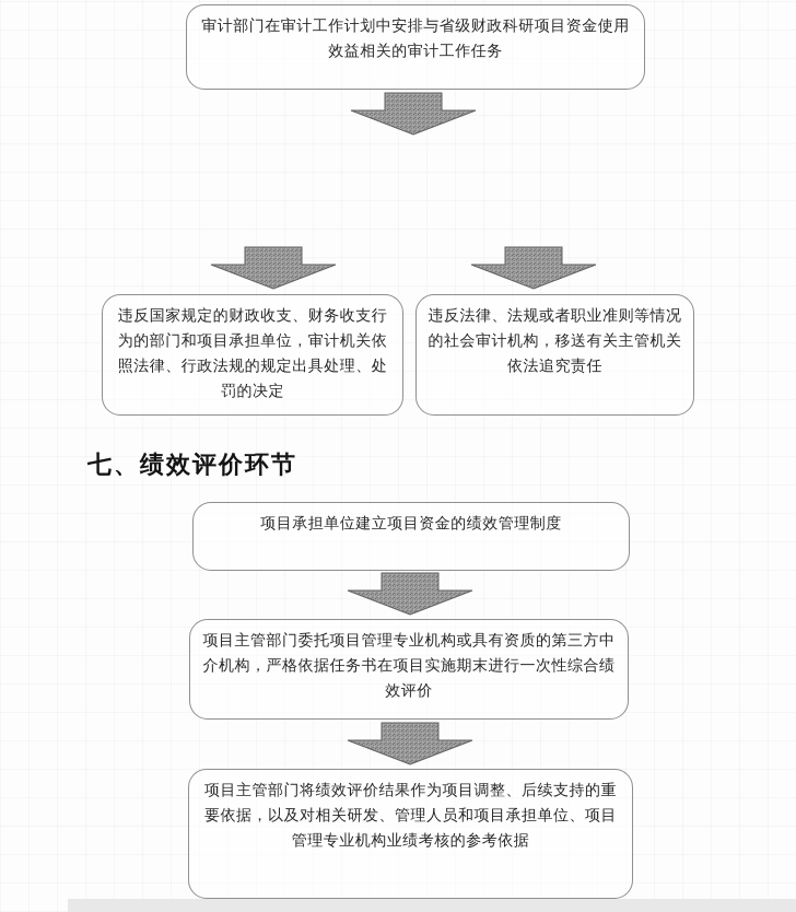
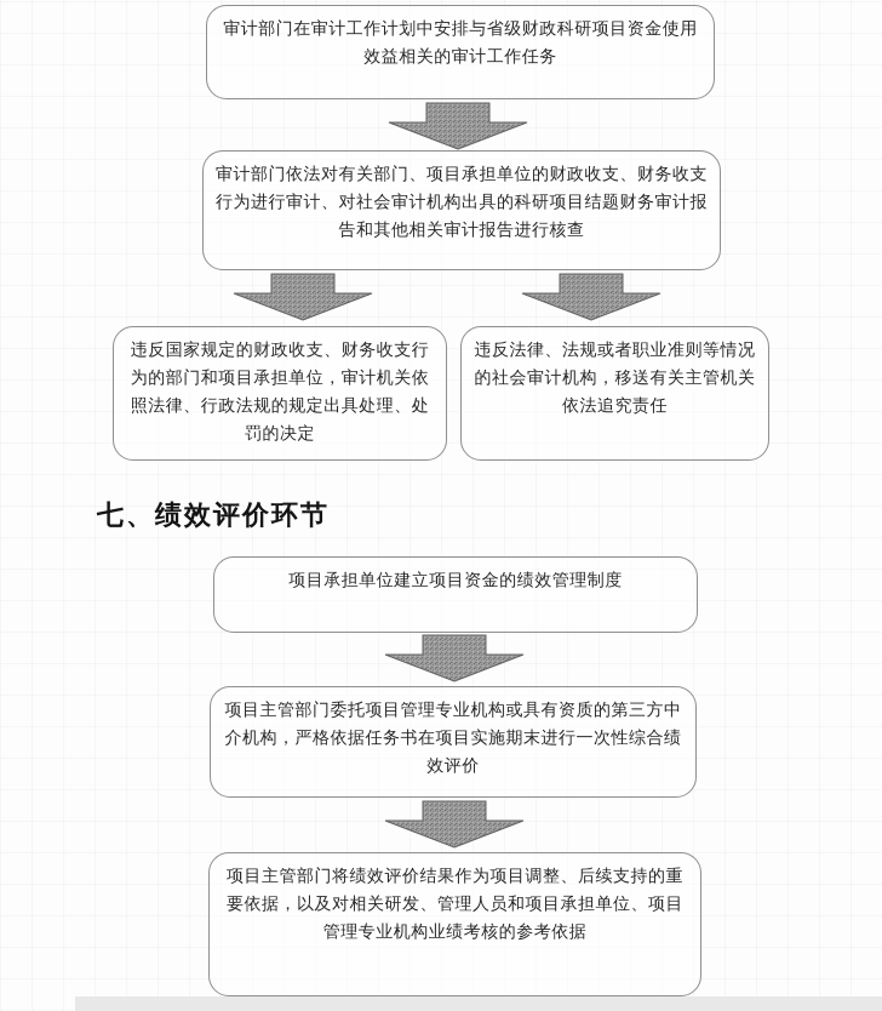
  审计部门在审计工作计划中安排与省级财政科研项目资金使用效益相关的审计工作任务
+ 审计部门依法对有关部门、项目承担单位的财政收支、财务收支行为进行审计、对社会审计机构出具的科研项目结题财务审计报告和其他相关审计报告进行核查
  违反国家规定的财政收支、财务收支行为的部门和项目承担单位，审计机关依照法律、行政法规的规定出具处理、处罚的决定
  违反法律、法规或者职业准则等情况的社会审计机构，移送有关主管机关依法追究责任
  七、绩效评价环节
  项目承担单位建立项目资金的绩效管理制度
  项目主管部门委托项目管理专业机构或具有资质的第三方中介机构，严格依据任务书在项目实施期末进行一次性综合绩效评价
  项目主管部门将绩效评价结果作为项目调整、后续支持的重要依据，以及对相关研发、管理人员和项目承担单位、项目管理专业机构业绩考核的参考依据
